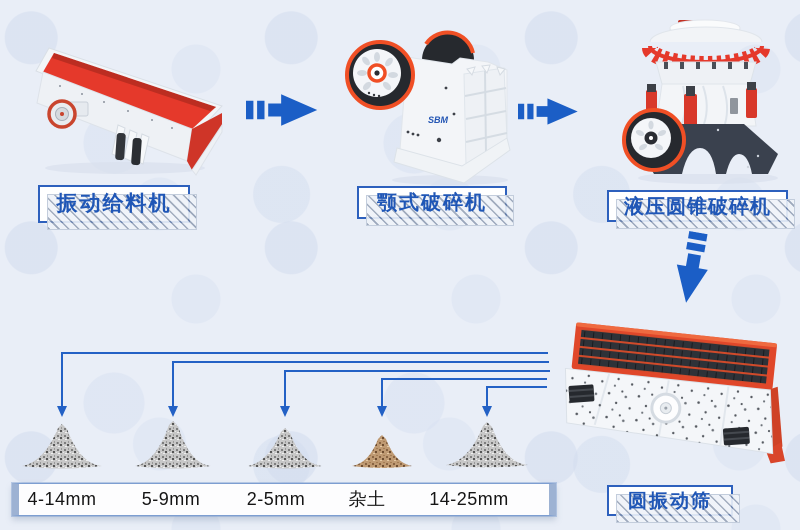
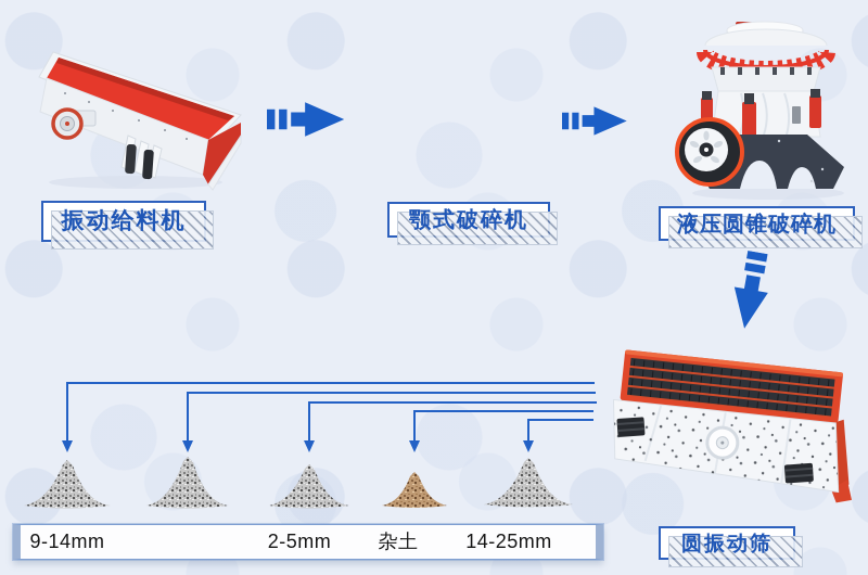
- SBM
  振动给料机
  颚式破碎机
  液压圆锥破碎机
  圆振动筛
- 4-14mm
+ 9-14mm
- 5-9mm
  2-5mm
  杂土
  14-25mm
